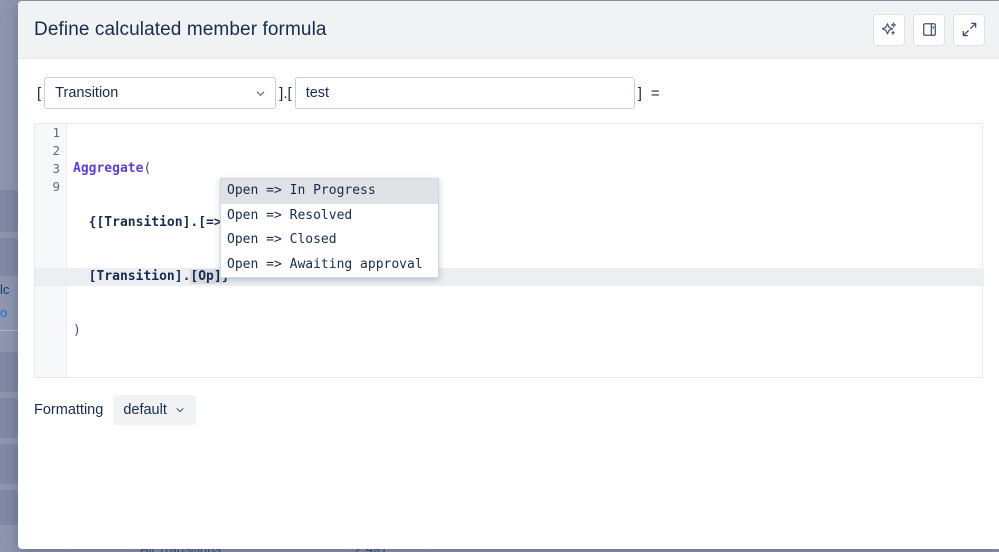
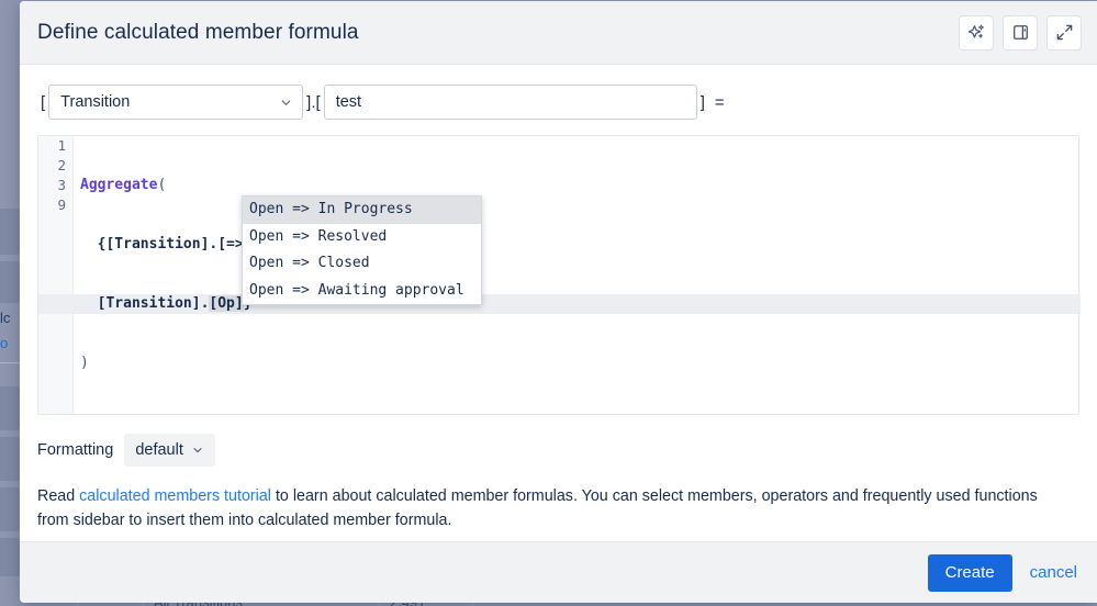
  lc
  o
  Define calculated member formula
  [
  Transition
  ].[
  test
  ]
  =
  1
  2
  3
  9
  Aggregate(
  [Transition].[Op]
  )
  Open => In Progress
  Open => Resolved
  Open => Closed
  Open => Awaiting approval
  Formatting
  default
+ Read calculated members tutorial to learn about calculated member formulas. You can select members, operators and frequently used functions from sidebar to insert them into calculated member formula.
+ Create
+ cancel
